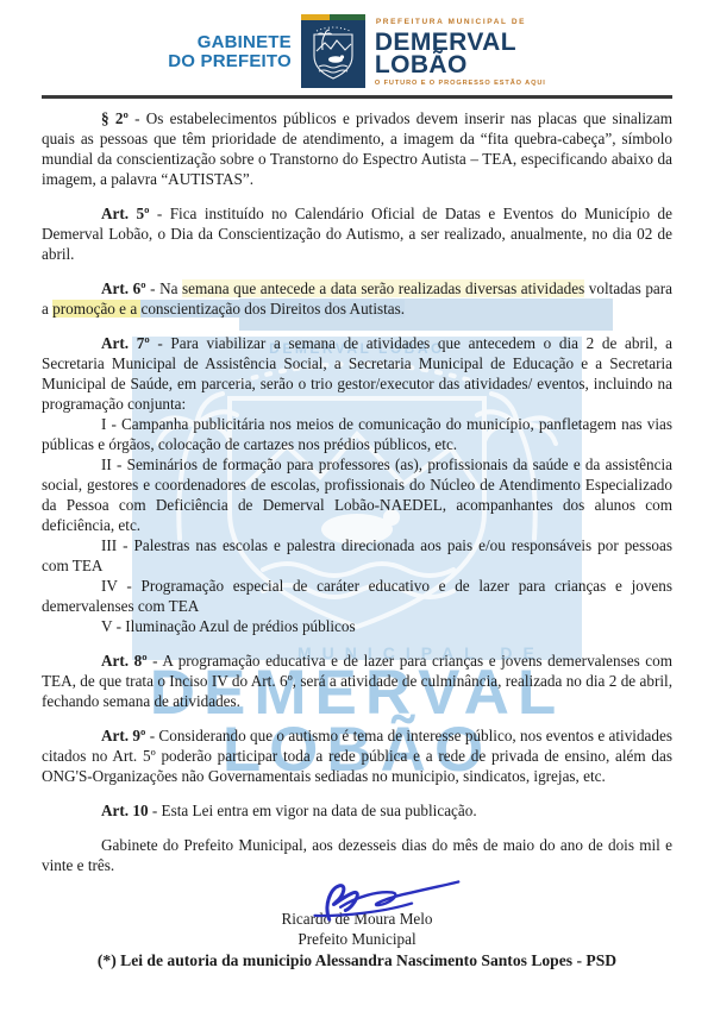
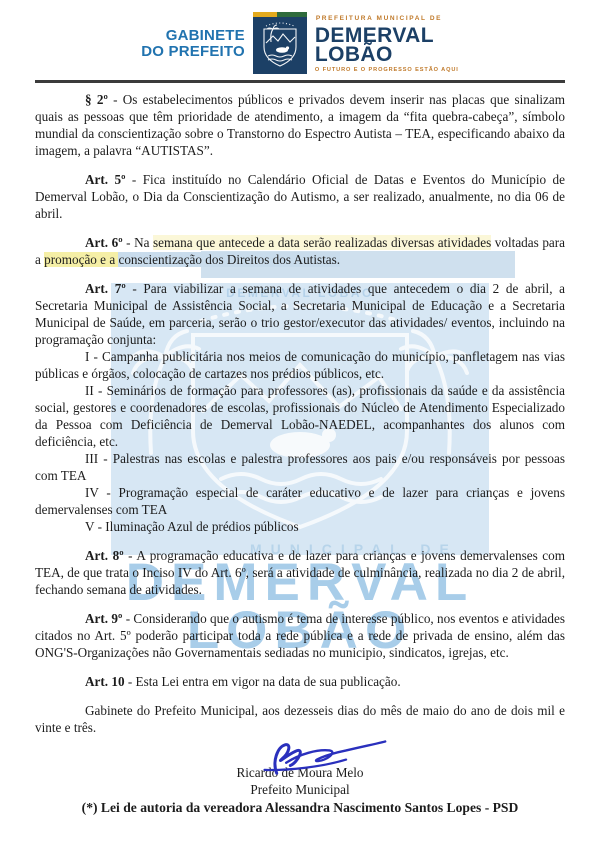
  DEMERVAL LOBÃO
  MUNICIPAL DE
  DEMERVAL
  LOBÃO
  GABINETE
  DO PREFEITO
  DEMERVAL
  LOBÃO
  § 2º - Os estabelecimentos públicos e privados devem inserir nas placas que sinalizam quais as pessoas que têm prioridade de atendimento, a imagem da “fita quebra-cabeça”, símbolo mundial da conscientização sobre o Transtorno do Espectro Autista – TEA, especificando abaixo da imagem, a palavra “AUTISTAS”.
- Art. 5º - Fica instituído no Calendário Oficial de Datas e Eventos do Município de Demerval Lobão, o Dia da Conscientização do Autismo, a ser realizado, anualmente, no dia 02 de abril.
+ Art. 5º - Fica instituído no Calendário Oficial de Datas e Eventos do Município de Demerval Lobão, o Dia da Conscientização do Autismo, a ser realizado, anualmente, no dia 06 de abril.
  Art. 6º - Na semana que antecede a data serão realizadas diversas atividades voltadas para a promoção e a conscientização dos Direitos dos Autistas.
  Art. 7º - Para viabilizar a semana de atividades que antecedem o dia 2 de abril, a Secretaria Municipal de Assistência Social, a Secretaria Municipal de Educação e a Secretaria Municipal de Saúde, em parceria, serão o trio gestor/executor das atividades/ eventos, incluindo na programação conjunta:
  I - Campanha publicitária nos meios de comunicação do município, panfletagem nas vias públicas e órgãos, colocação de cartazes nos prédios públicos, etc.
  II - Seminários de formação para professores (as), profissionais da saúde e da assistência social, gestores e coordenadores de escolas, profissionais do Núcleo de Atendimento Especializado da Pessoa com Deficiência de Demerval Lobão-NAEDEL, acompanhantes dos alunos com deficiência, etc.
- III - Palestras nas escolas e palestra direcionada aos pais e/ou responsáveis por pessoas com TEA
+ III - Palestras nas escolas e palestra professores aos pais e/ou responsáveis por pessoas com TEA
  IV - Programação especial de caráter educativo e de lazer para crianças e jovens demervalenses com TEA
  V - Iluminação Azul de prédios públicos
  Art. 8º - A programação educativa e de lazer para crianças e jovens demervalenses com TEA, de que trata o Inciso IV do Art. 6º, será a atividade de culminância, realizada no dia 2 de abril, fechando semana de atividades.
  Art. 9º - Considerando que o autismo é tema de interesse público, nos eventos e atividades citados no Art. 5º poderão participar toda a rede pública e a rede de privada de ensino, além das ONG'S-Organizações não Governamentais sediadas no municipio, sindicatos, igrejas, etc.
  Art. 10 - Esta Lei entra em vigor na data de sua publicação.
  Gabinete do Prefeito Municipal, aos dezesseis dias do mês de maio do ano de dois mil e vinte e três.
  Ricard de Moura Melo
  Prefeito Municipal
- (*) Lei de autoria da municipio Alessandra Nascimento Santos Lopes - PSD
+ (*) Lei de autoria da vereadora Alessandra Nascimento Santos Lopes - PSD
